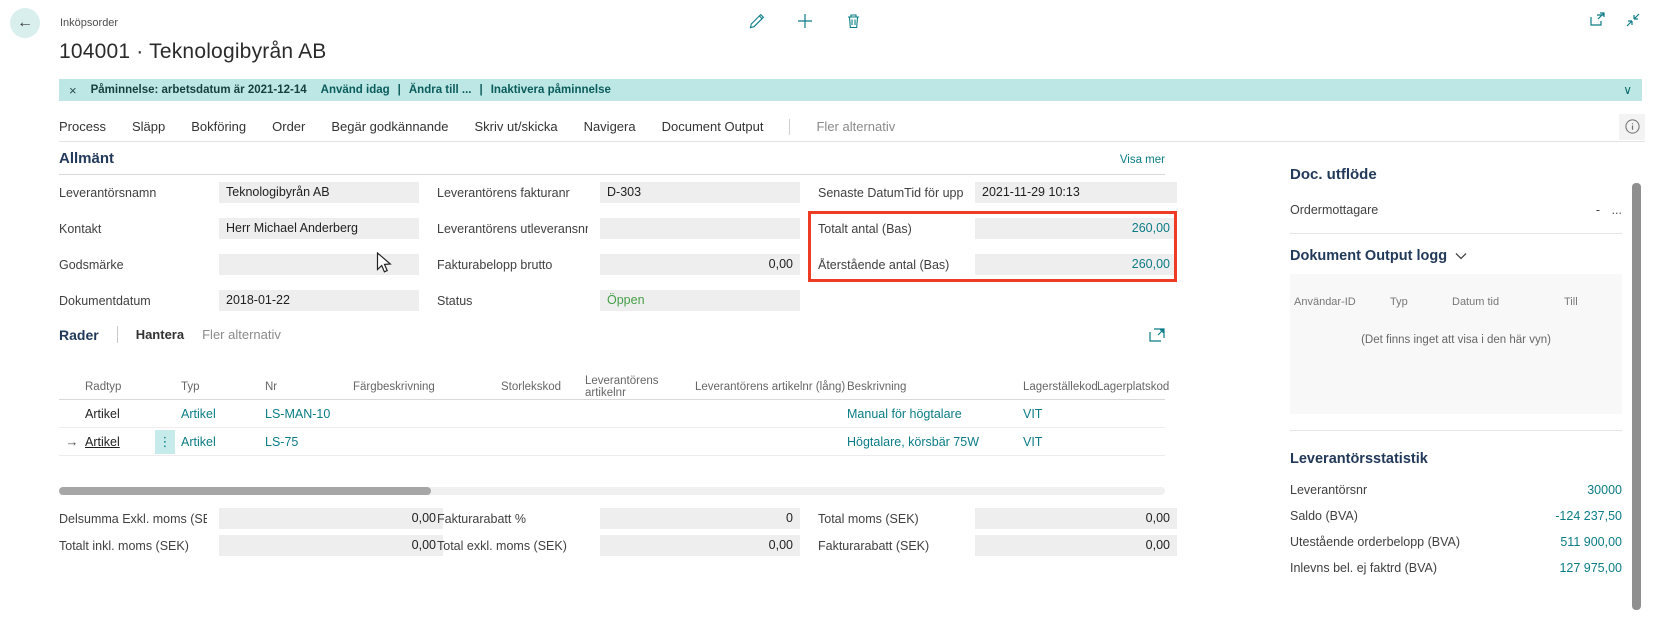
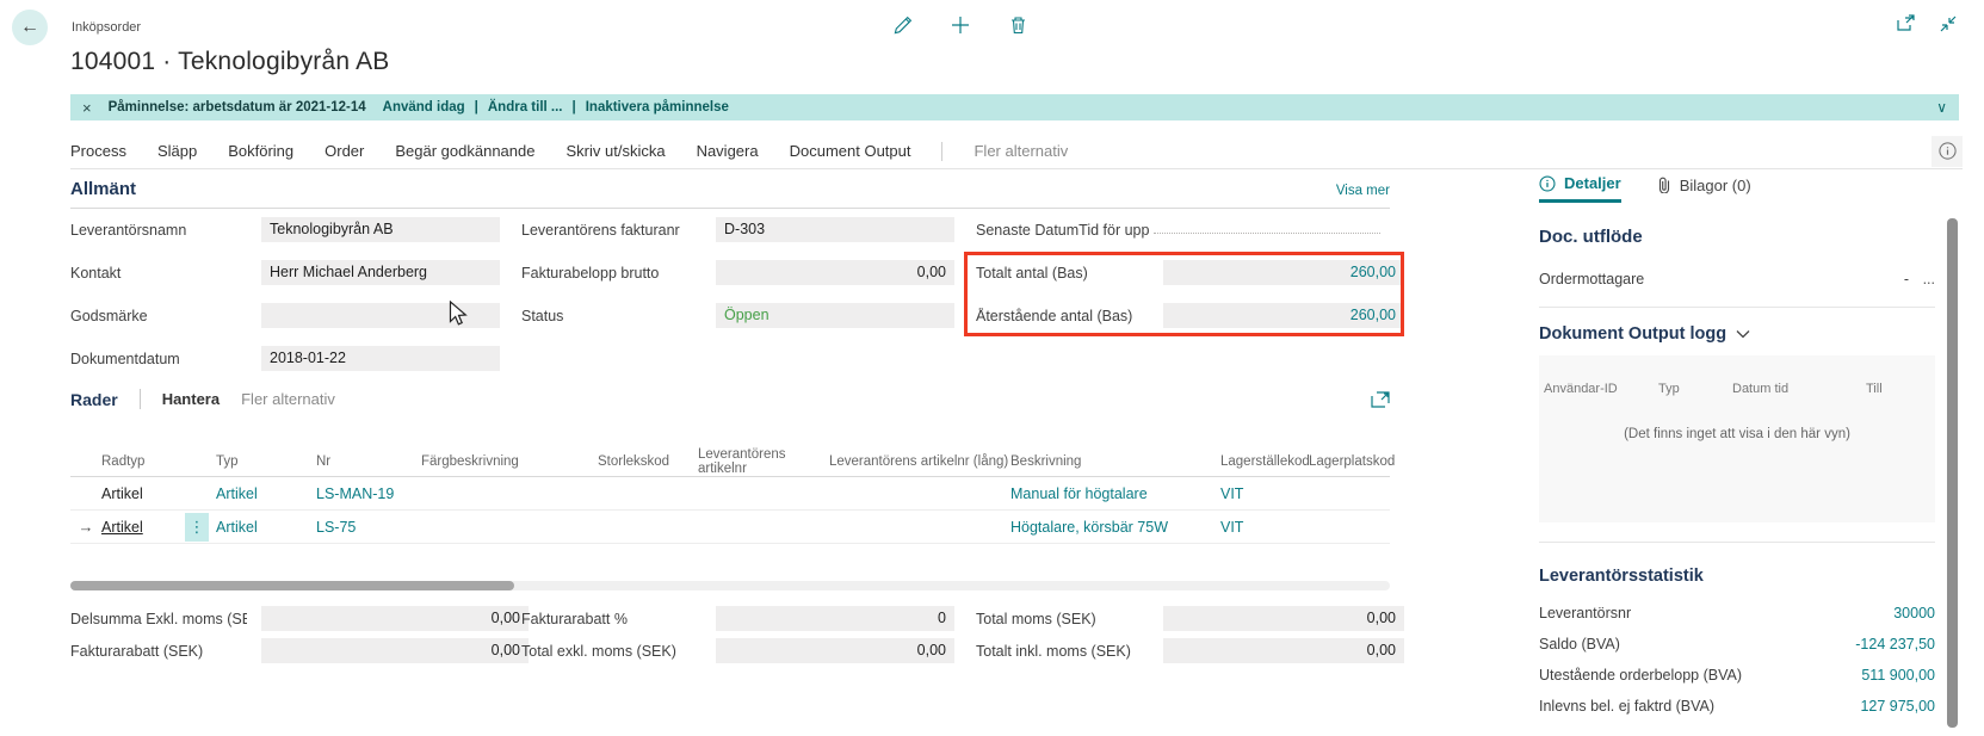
  ←
  Inköpsorder
  104001 · Teknologibyrån AB
  ×
  Påminnelse: arbetsdatum är 2021-12-14
  Använd idag
  |
  Ändra till ...
  |
  Inaktivera påminnelse
  ∨
  Process
  Släpp
  Bokföring
  Order
  Begär godkännande
  Skriv ut/skicka
  Navigera
  Document Output
  Fler alternativ
  Allmänt
  Visa mer
  Leverantörsnamn
  Teknologibyrån AB
  Kontakt
  Herr Michael Anderberg
  Godsmärke
  Dokumentdatum
  2018-01-22
  Leverantörens fakturanr
  D-303
- Leverantörens utleveransnr
  Fakturabelopp brutto
  0,00
  Status
  Öppen
  Senaste DatumTid för upp
- 2021-11-29 10:13
  Totalt antal (Bas)
  260,00
  Återstående antal (Bas)
  260,00
  Rader
  Hantera
  Fler alternativ
  Radtyp
  Typ
  Nr
  Färgbeskrivning
  Storlekskod
  Leverantörens artikelnr
  Leverantörens artikelnr (lång)
  Beskrivning
  Lagerställekod
  Lagerplatskod
  Artikel
  Artikel
- LS-MAN-10
+ LS-MAN-19
  Manual för högtalare
  VIT
  →
  Artikel
  ⋮
  Artikel
  LS-75
  Högtalare, körsbär 75W
  VIT
  Delsumma Exkl. moms (SE
  0,00
- Totalt inkl. moms (SEK)
+ Fakturarabatt (SEK)
  0,00
  Fakturarabatt %
  0
  Total exkl. moms (SEK)
  0,00
  Total moms (SEK)
  0,00
- Fakturarabatt (SEK)
+ Totalt inkl. moms (SEK)
  0,00
+ Detaljer
+ Bilagor (0)
  Doc. utflöde
  Ordermottagare
  - ...
  Dokument Output logg
  Användar-ID
  Typ
  Datum tid
  Till
  (Det finns inget att visa i den här vyn)
  Leverantörsstatistik
  Leverantörsnr
  30000
  Saldo (BVA)
  -124 237,50
  Utestående orderbelopp (BVA)
  511 900,00
  Inlevns bel. ej faktrd (BVA)
  127 975,00
